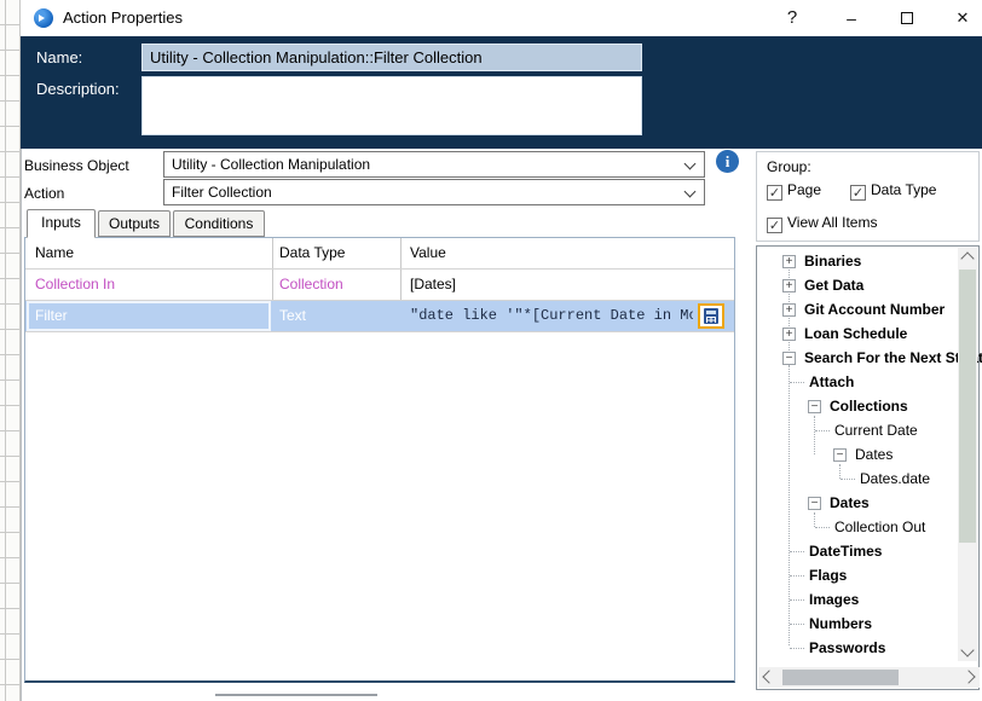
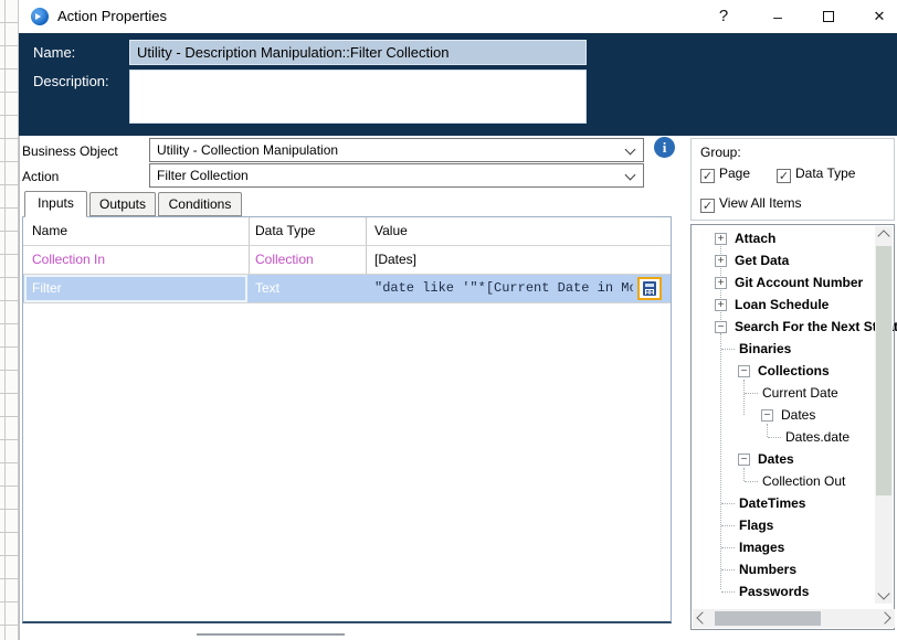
  Action Properties
  ?
  –
  ✕
  Name:
- Utility - Collection Manipulation::Filter Collection
+ Utility - Description Manipulation::Filter Collection
  Description:
  Business Object
  Utility - Collection Manipulation
  i
  Action
  Filter Collection
  Inputs
  Outputs
  Conditions
  Name
  Data Type
  Value
  Collection In
  Collection
  [Dates]
  Filter
  Text
  "date like '"*[Current Date in M
  Group:
  ✓ Page
  ✓ Data Type
  ✓ View All Items
  +
- Binaries
+ Attach
  +
  Get Data
  +
  Git Account Number
  +
  Loan Schedule
  −
  Search For the Next St
- Attach
+ Binaries
  −
  Collections
  Current Date
  −
  Dates
  Dates.date
  −
  Dates
  Collection Out
  DateTimes
  Flags
  Images
  Numbers
  Passwords
